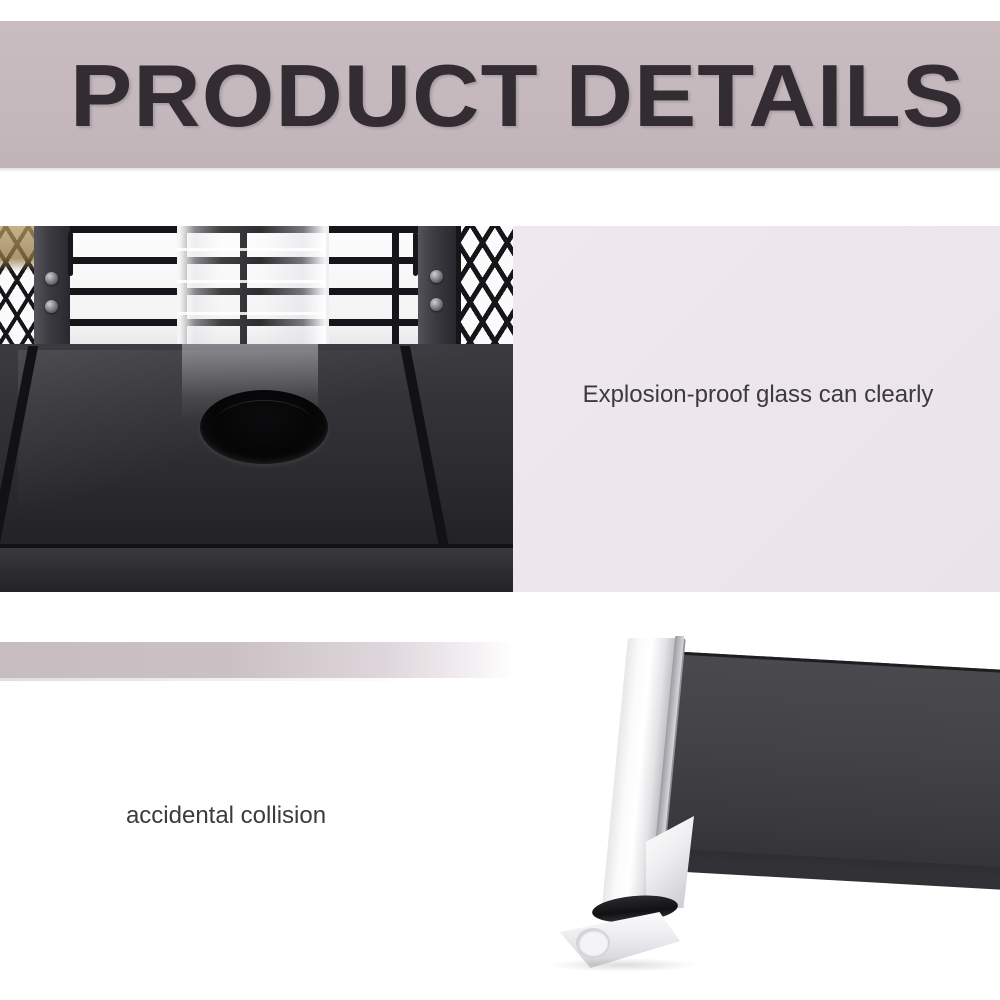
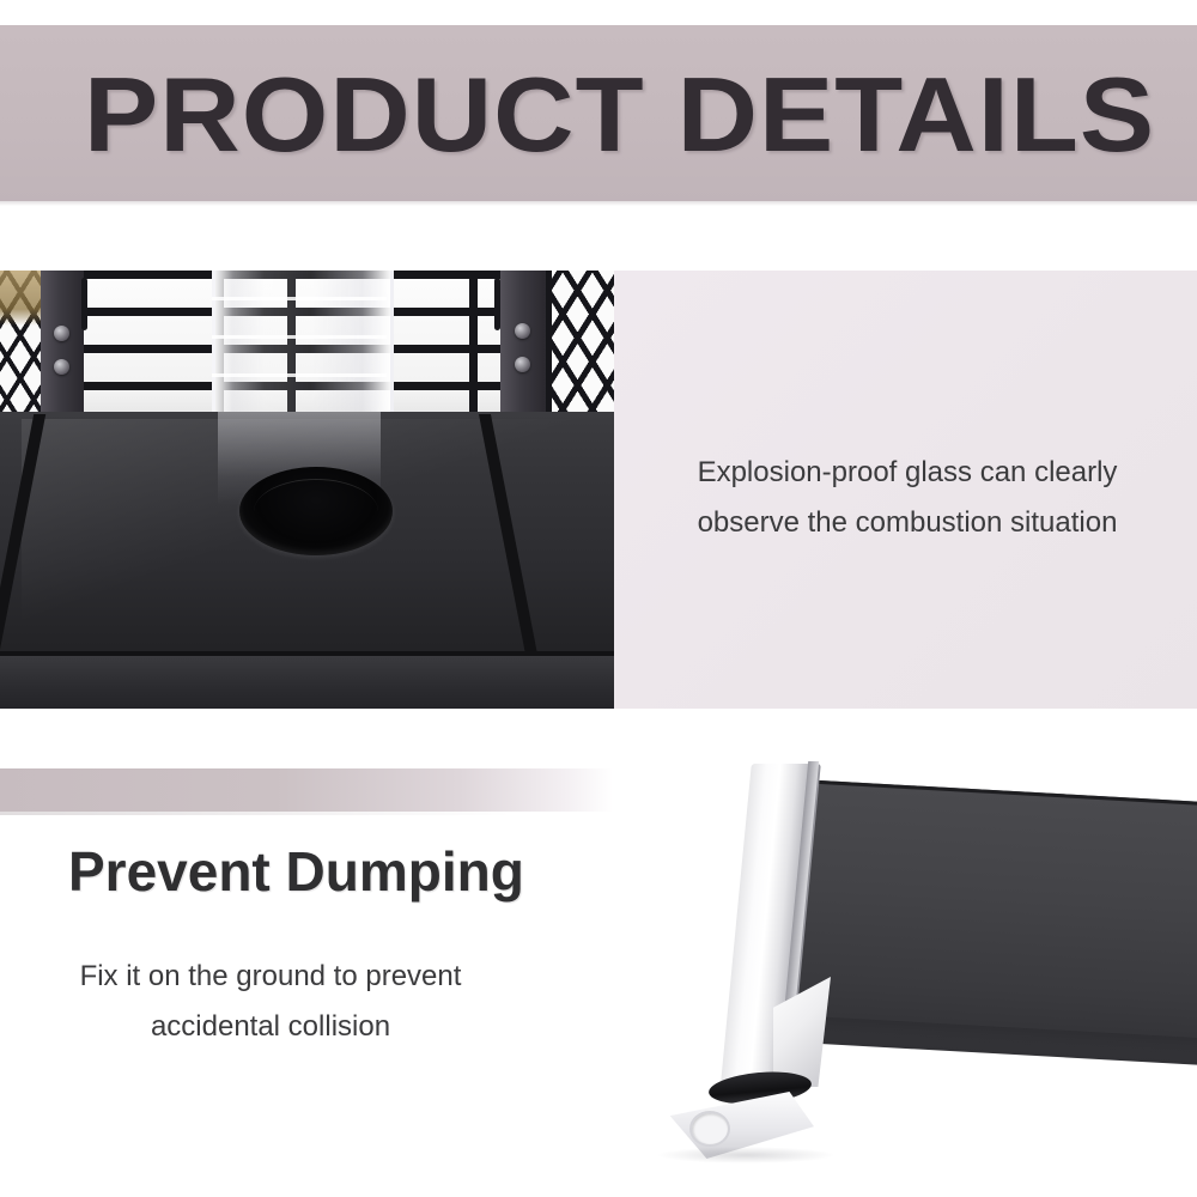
  PRODUCT DETAILS
  Explosion-proof glass can clearly
+ observe the combustion situation
+ Prevent Dumping
+ Fix it on the ground to prevent
  accidental collision
